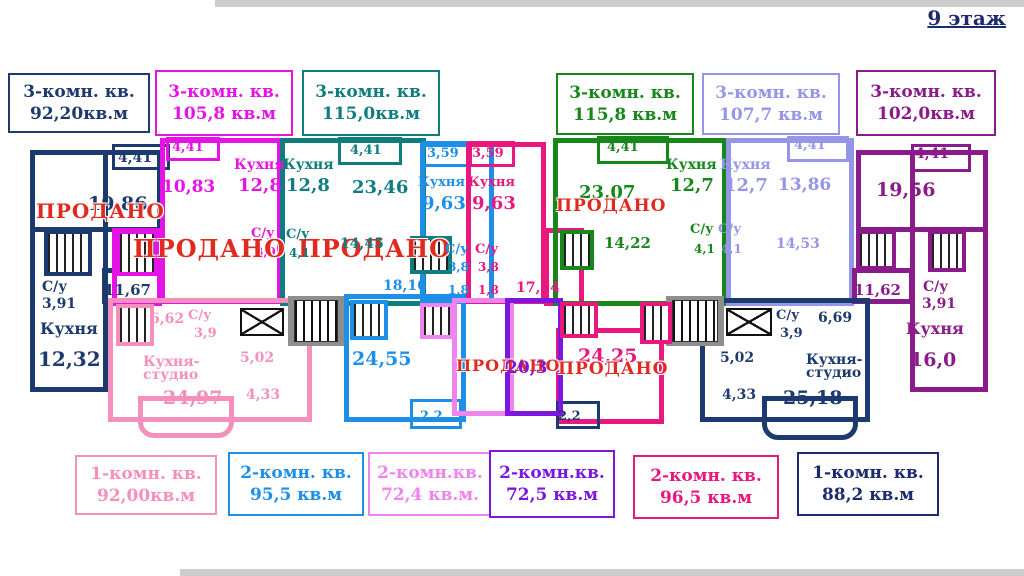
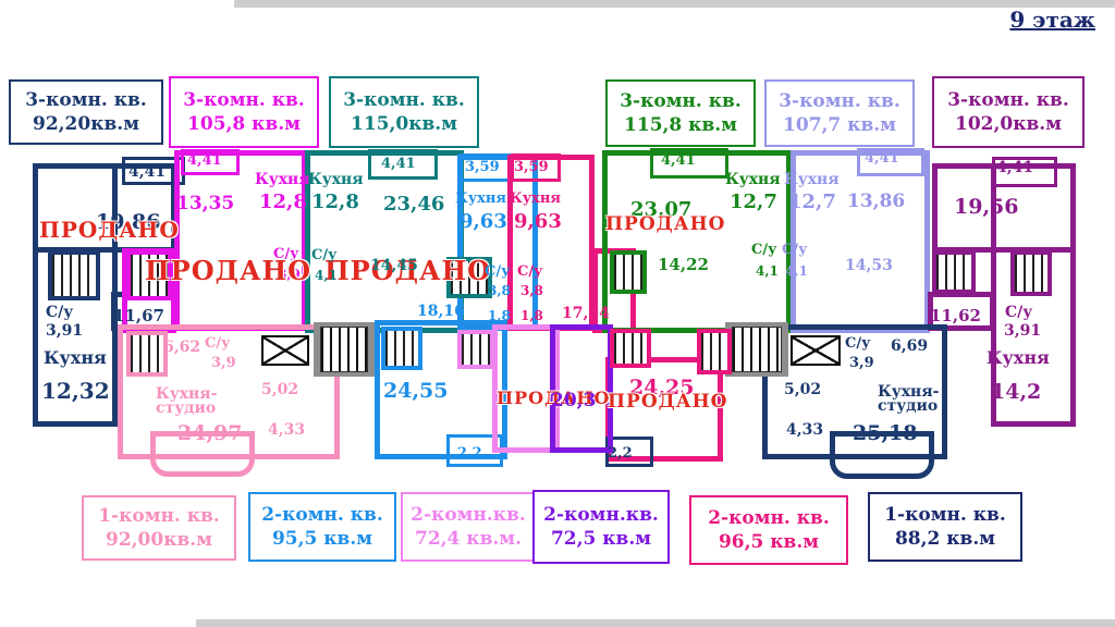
  9 этаж
  3-комн. кв.
  92,20кв.м
  3-комн. кв.
  105,8 кв.м
  3-комн. кв.
  115,0кв.м
  3-комн. кв.
  115,8 кв.м
  3-комн. кв.
  107,7 кв.м
  3-комн. кв.
  102,0кв.м
  1-комн. кв.
  92,00кв.м
  2-комн. кв.
  95,5 кв.м
  2-комн.кв.
  72,4 кв.м.
  2-комн.кв.
  72,5 кв.м
  2-комн. кв.
  96,5 кв.м
  1-комн. кв.
  88,2 кв.м
  4,41
  19,86
  ПРОДАНО
  С/у
  3,91
  11,67
  Кухня
  12,32
  4,41
- 10,83
+ 13,35
  Кухня
  12,8
  С/у
  3,9
  ПРОДАНО
  ПРОДАНО
  Кухня
  12,8
  4,41
  23,46
  С/у
  4,1
  14,45
  3,59
  Кухня
  9,63
  С/у
  3,8
  1,8
  18,16
  24,55
  2,2
  3,59
  Кухня
  9,63
  С/у
  3,8
  1,8
  17,94
  ПРОДАНО
  20,3
  24,25
  ПРОДАНО
  2,2
  4,41
  23,07
  ПРОДАНО
  Кухня
  12,7
  С/у
  4,1
  14,22
  Кухня
  12,7
  13,86
  4,41
  С/у
  4,1
  14,53
  4,41
  19,56
  11,62
  С/у
  3,91
  Кухня
- 16,0
+ 14,2
  6,62
  С/у
  3,9
  Кухня-
  студио
  24,97
  5,02
  4,33
  С/у
  3,9
  6,69
  Кухня-
  студио
  25,18
  5,02
  4,33
